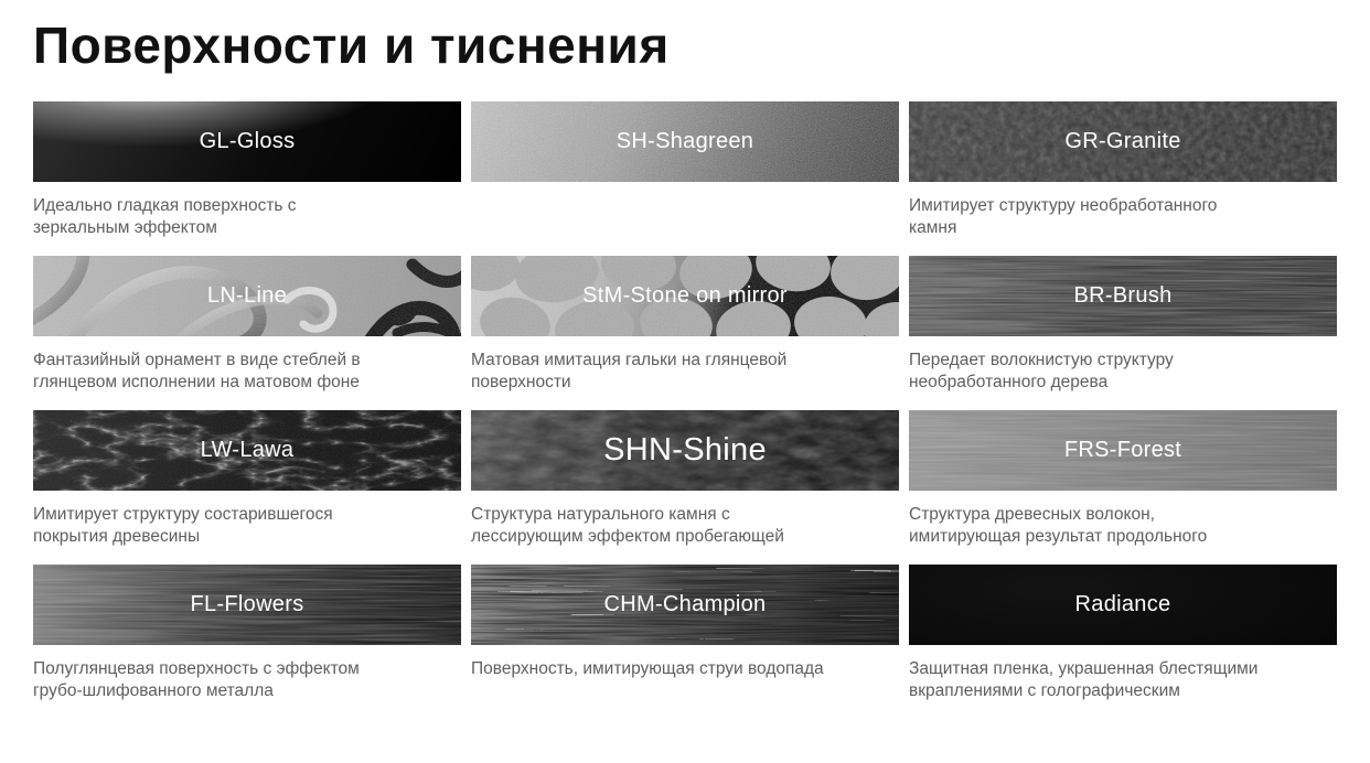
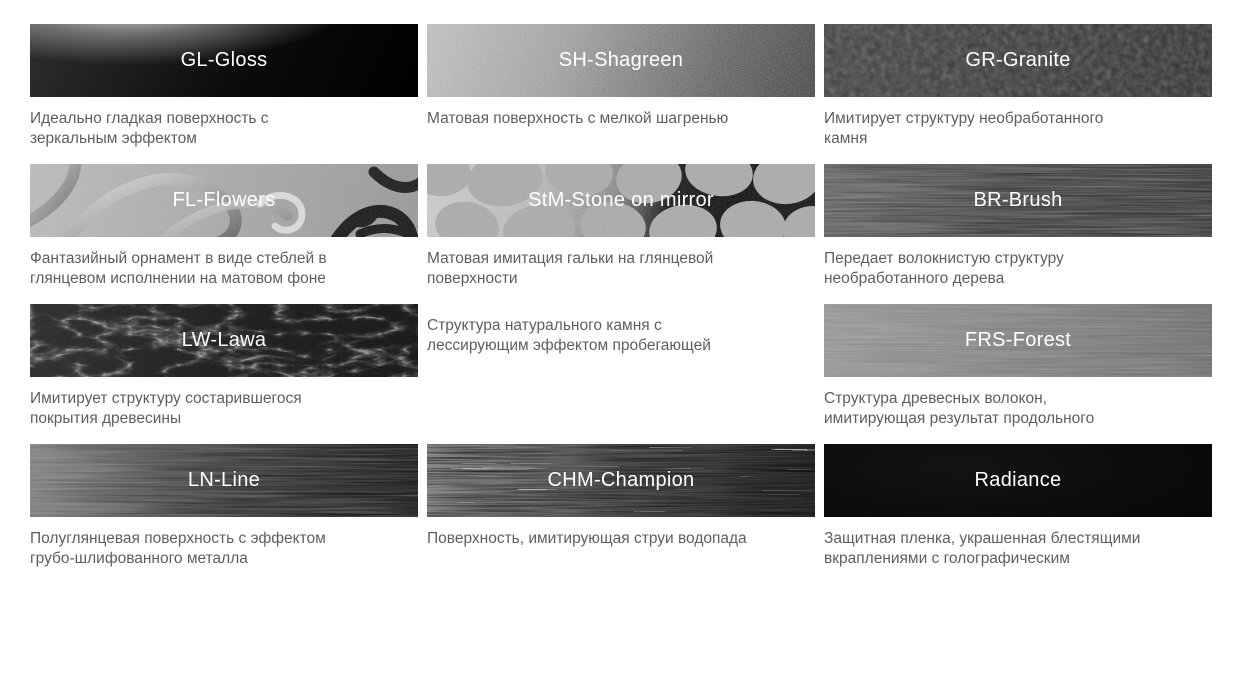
- Поверхности и тиснения
  GL-Gloss
  Идеально гладкая поверхность с
  зеркальным эффектом
  SH-Shagreen
+ Матовая поверхность с мелкой шагренью
  GR-Granite
  Имитирует структуру необработанного
  камня
- LN-Line
+ FL-Flowers
  Фантазийный орнамент в виде стеблей в
  глянцевом исполнении на матовом фоне
  StM-Stone on mirror
  Матовая имитация гальки на глянцевой
  поверхности
  BR-Brush
  Передает волокнистую структуру
  необработанного дерева
  LW-Lawa
  Имитирует структуру состарившегося
  покрытия древесины
- SHN-Shine
  Структура натурального камня с
  лессирующим эффектом пробегающей
  FRS-Forest
  Структура древесных волокон,
  имитирующая результат продольного
- FL-Flowers
+ LN-Line
  Полуглянцевая поверхность с эффектом
  грубо-шлифованного металла
  CHM-Champion
  Поверхность, имитирующая струи водопада
  Radiance
  Защитная пленка, украшенная блестящими
  вкраплениями с голографическим
